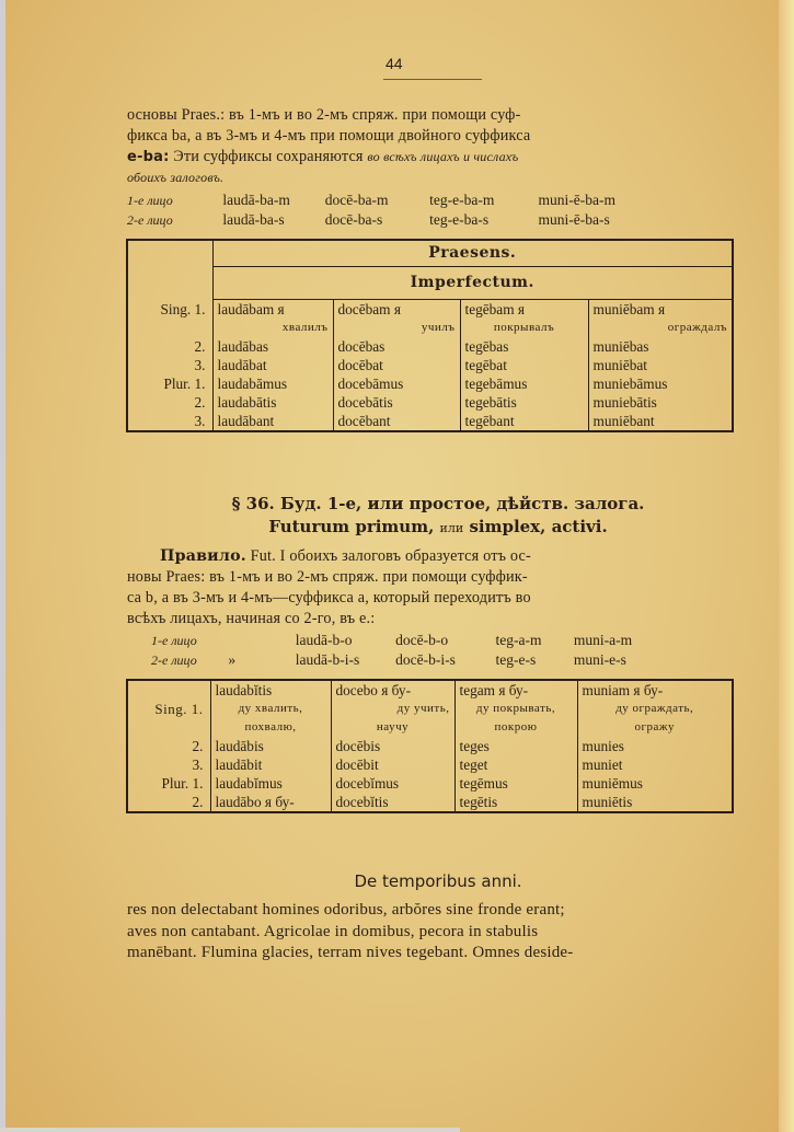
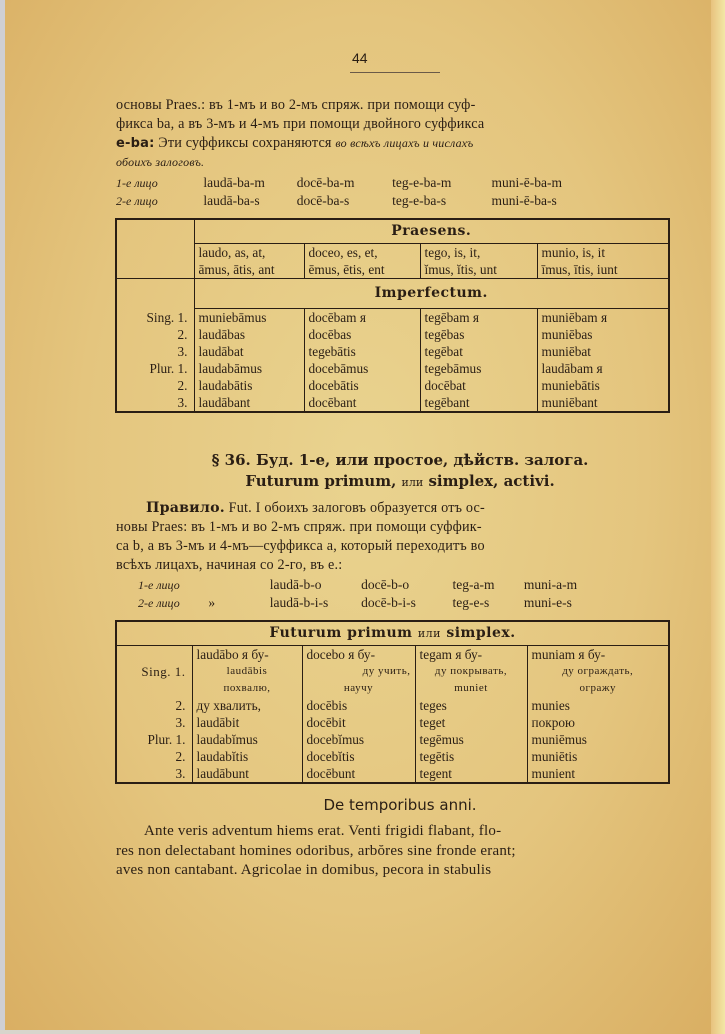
  44
  основы Praes.: въ 1-мъ и во 2-мъ спряж. при помощи суф-
  фикса ba, а въ 3-мъ и 4-мъ при помощи двойного суффикса
  e-ba: Эти суффиксы сохраняются во всѣхъ лицахъ и числахъ
  обоихъ залоговъ.
  1-е лицо laudā-ba-m docē-ba-m teg-e-ba-m muni-ē-ba-m
  2-е лицо laudā-ba-s docē-ba-s teg-e-ba-s muni-ē-ba-s
  	Praesens.
+ 	laudo, as, at,	doceo, es, et,	tego, is, it,	munio, is, it
+ 	āmus, ātis, ant	ēmus, ētis, ent	ĭmus, ĭtis, unt	īmus, ītis, iunt
  	Imperfectum.
- Sing. 1.	laudābam я	docēbam я	tegēbam я	muniēbam я
+ Sing. 1.	muniebāmus	docēbam я	tegēbam я	muniēbam я
- 	хвалилъ	училъ	покрывалъ	ограждалъ
  2.	laudābas	docēbas	tegēbas	muniēbas
- 3.	laudābat	docēbat	tegēbat	muniēbat
+ 3.	laudābat	tegebātis	tegēbat	muniēbat
- Plur. 1.	laudabāmus	docebāmus	tegebāmus	muniebāmus
+ Plur. 1.	laudabāmus	docebāmus	tegebāmus	laudābam я
- 2.	laudabātis	docebātis	tegebātis	muniebātis
+ 2.	laudabātis	docebātis	docēbat	muniebātis
  3.	laudābant	docēbant	tegēbant	muniēbant
  § 36. Буд. 1-е, или простое, дѣйств. залога.
  Futurum primum, или simplex, activi.
  Правило. Fut. I обоихъ залоговъ образуется отъ ос-
  новы Praes: въ 1-мъ и во 2-мъ спряж. при помощи суффик-
  са b, а въ 3-мъ и 4-мъ—суффикса a, который переходитъ во
  всѣхъ лицахъ, начиная со 2-го, въ e.:
  1-е лицо laudā-b-o docē-b-o teg-a-m muni-a-m
  2-е лицо » laudā-b-i-s docē-b-i-s teg-e-s muni-e-s
+ Futurum primum или simplex.
- 	laudabĭtis	docebo я бу-	tegam я бу-	muniam я бу-
+ 	laudābo я бу-	docebo я бу-	tegam я бу-	muniam я бу-
- Sing. 1.	ду хвалить,	ду учить,	ду покрывать,	ду ограждать,
+ Sing. 1.	laudābis	ду учить,	ду покрывать,	ду ограждать,
- 	похвалю,	научу	покрою	огражу
+ 	похвалю,	научу	muniet	огражу
- 2.	laudābis	docēbis	teges	munies
+ 2.	ду хвалить,	docēbis	teges	munies
- 3.	laudābit	docēbit	teget	muniet
+ 3.	laudābit	docēbit	teget	покрою
  Plur. 1.	laudabĭmus	docebĭmus	tegēmus	muniēmus
- 2.	laudābo я бу-	docebĭtis	tegētis	muniētis
+ 2.	laudabĭtis	docebĭtis	tegētis	muniētis
+ 3.	laudābunt	docēbunt	tegent	munient
  De temporibus anni.
+ Ante veris adventum hiems erat. Venti frigidi flabant, flo-
  res non delectabant homines odoribus, arbŏres sine fronde erant;
  aves non cantabant. Agricolae in domibus, pecora in stabulis
- manēbant. Flumina glacies, terram nives tegebant. Omnes deside-
